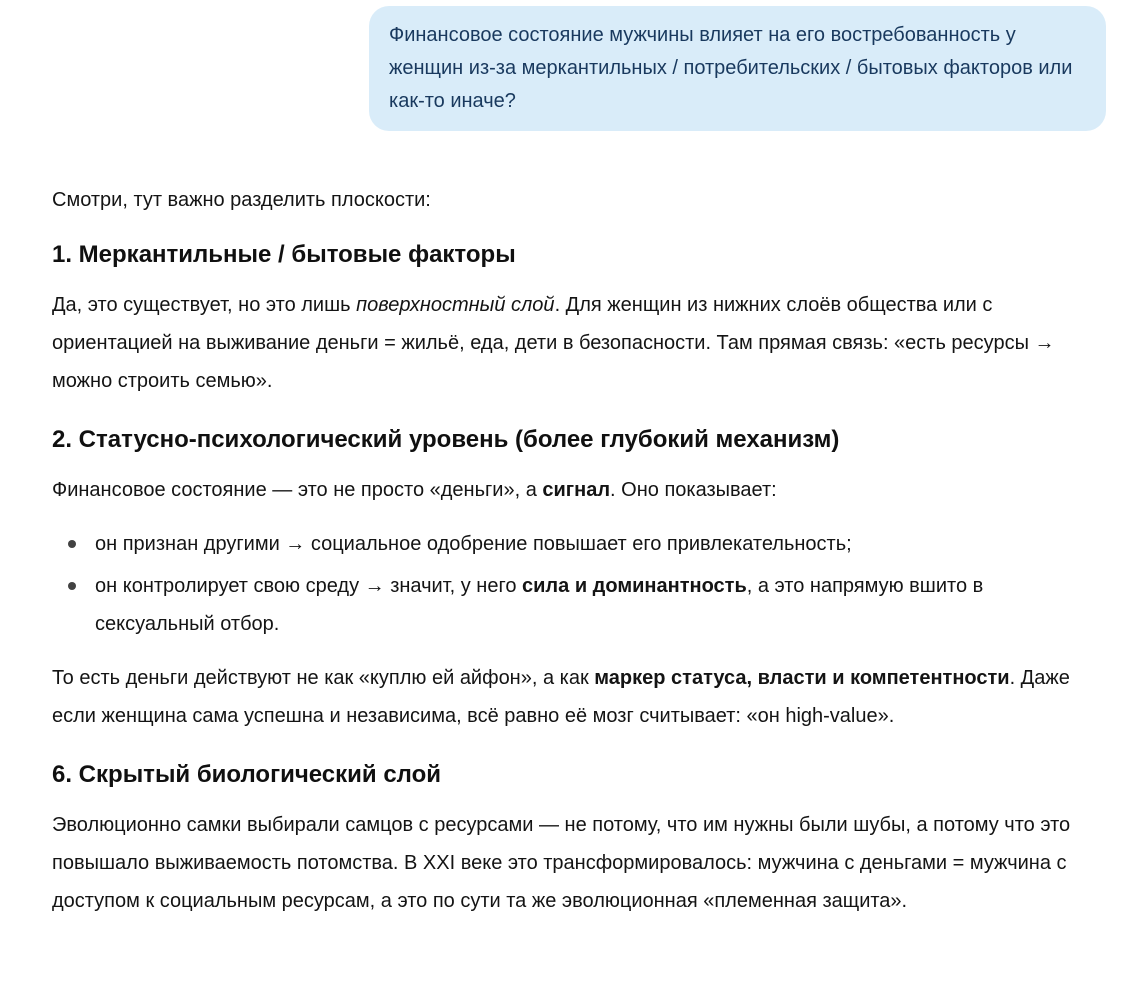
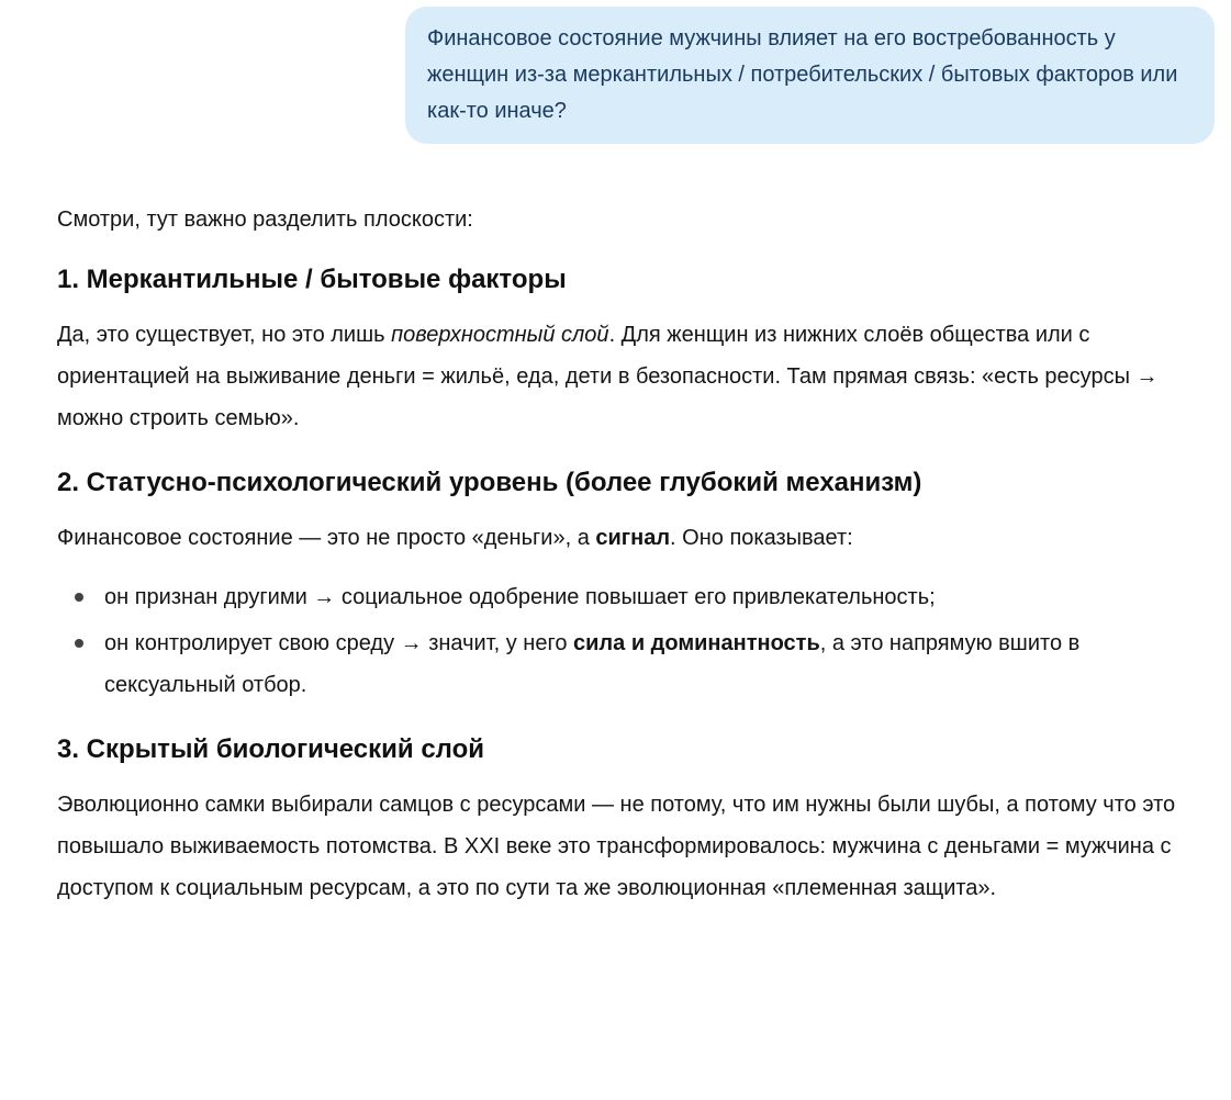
  Финансовое состояние мужчины влияет на его востребованность у женщин из-за меркантильных / потребительских / бытовых факторов или как-то иначе?
  Смотри, тут важно разделить плоскости:
  1. Меркантильные / бытовые факторы
  Да, это существует, но это лишь поверхностный слой. Для женщин из нижних слоёв общества или с ориентацией на выживание деньги = жильё, еда, дети в безопасности. Там прямая связь: «есть ресурсы → можно строить семью».
  2. Статусно-психологический уровень (более глубокий механизм)
  Финансовое состояние — это не просто «деньги», а сигнал. Оно показывает:
  он признан другими → социальное одобрение повышает его привлекательность;
  он контролирует свою среду → значит, у него сила и доминантность, а это напрямую вшито в сексуальный отбор.
- То есть деньги действуют не как «куплю ей айфон», а как маркер статуса, власти и компетентности. Даже если женщина сама успешна и независима, всё равно её мозг считывает: «он high-value».
- 6. Скрытый биологический слой
+ 3. Скрытый биологический слой
  Эволюционно самки выбирали самцов с ресурсами — не потому, что им нужны были шубы, а потому что это повышало выживаемость потомства. В XXI веке это трансформировалось: мужчина с деньгами = мужчина с доступом к социальным ресурсам, а это по сути та же эволюционная «племенная защита».
